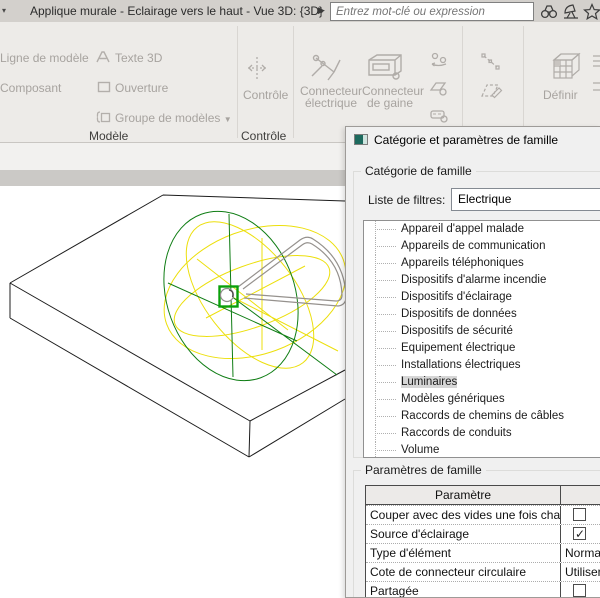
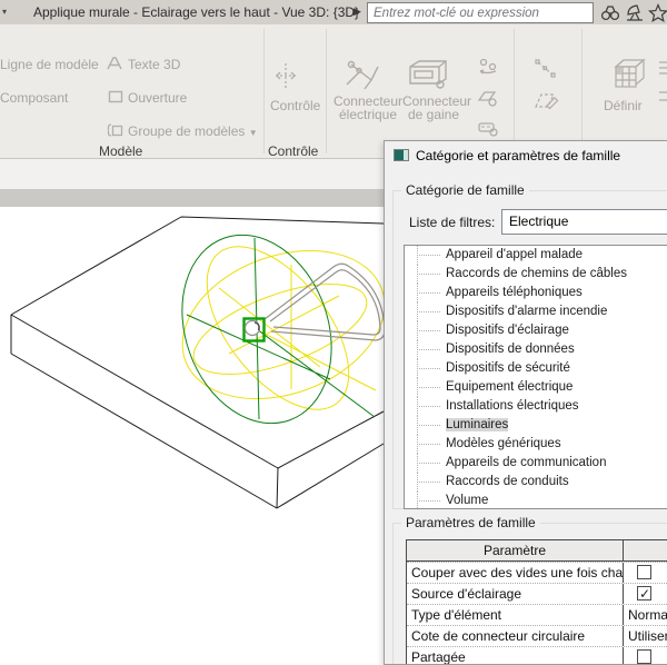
  ▾
  Applique murale - Eclairage vers le haut - Vue 3D: {3D}
  ▶
  Entrez mot-clé ou expression
  Ligne de modèle
  Composant
  Texte 3D
  Ouverture
  Groupe de modèles ▼
  Modèle
  Contrôle
  Contrôle
  Connecteur
  électrique
  Connecteur
  de gaine
  Définir
  Catégorie et paramètres de famille
  Catégorie de famille
  Liste de filtres:
  Electrique
  Appareil d'appel malade
- Appareils de communication
+ Raccords de chemins de câbles
  Appareils téléphoniques
  Dispositifs d'alarme incendie
  Dispositifs d'éclairage
  Dispositifs de données
  Dispositifs de sécurité
  Equipement électrique
  Installations électriques
  Luminaires
  Modèles génériques
- Raccords de chemins de câbles
+ Appareils de communication
  Raccords de conduits
  Volume
  Paramètres de famille
  Paramètre
  Couper avec des vides une fois cha
  Source d'éclairage
  Type d'élément
  Norma
  Cote de connecteur circulaire
  Utilise
  Partagée
